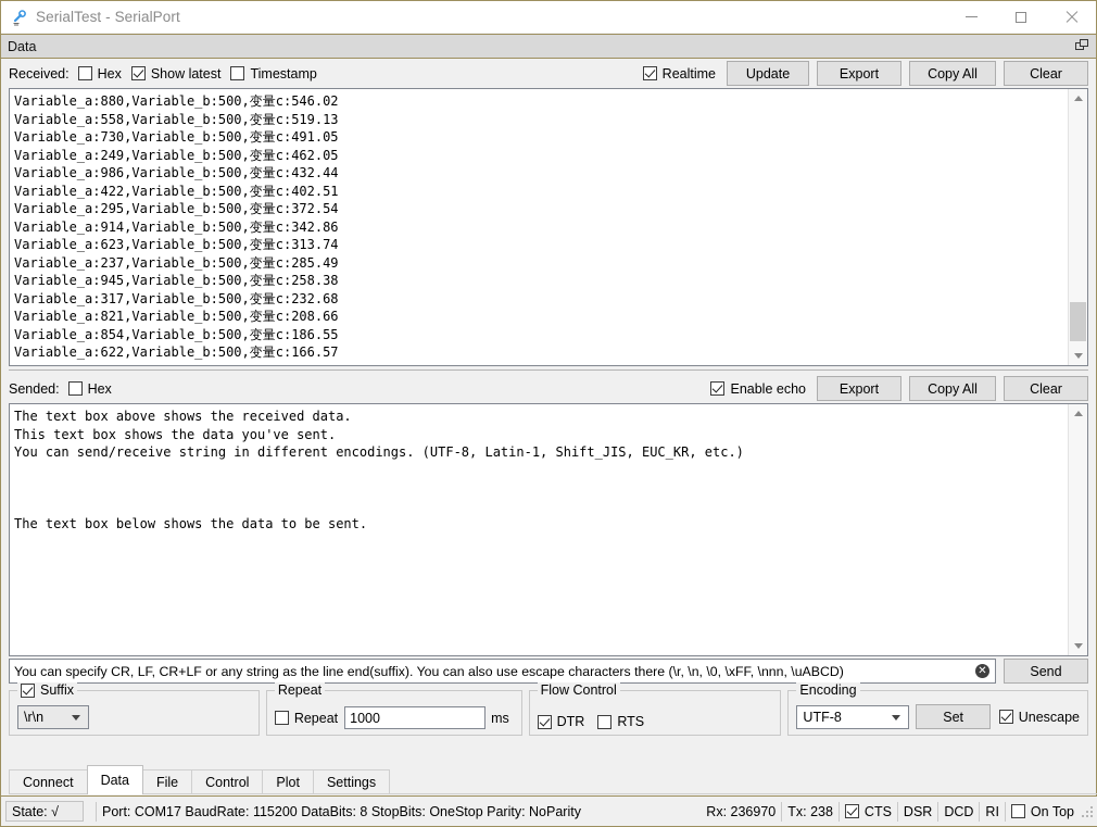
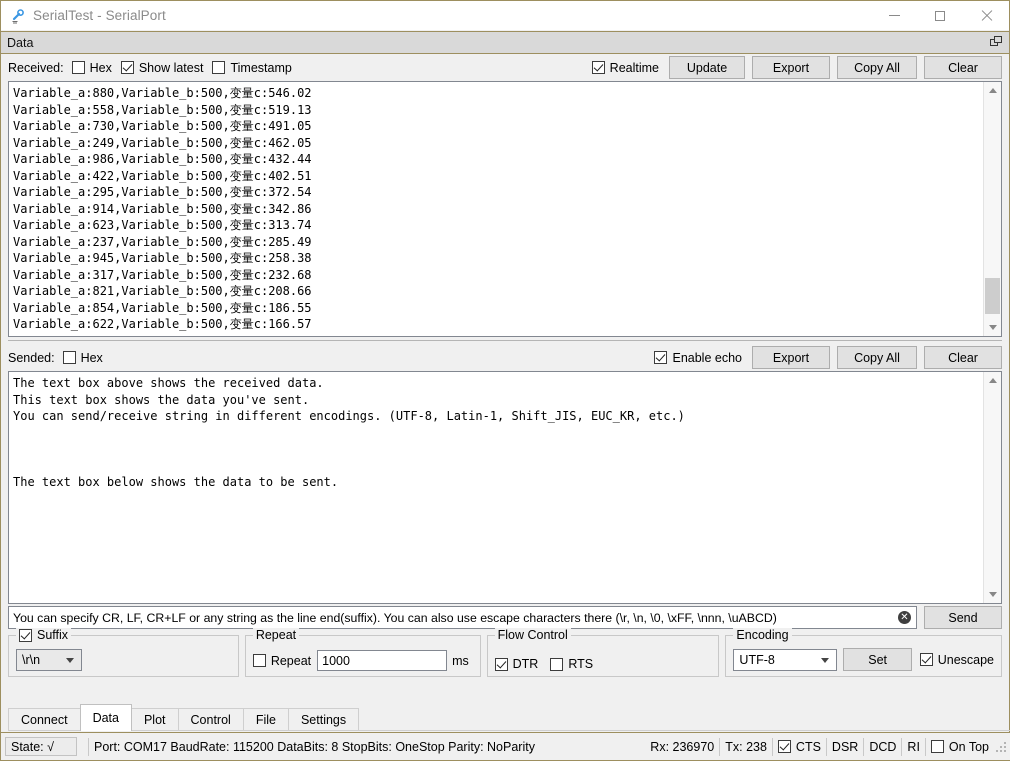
  SerialTest - SerialPort
  Data
  Received:
  Hex
  Show latest
  Timestamp
  Realtime
  Update
  Export
  Copy All
  Clear
  Variable_a:880,Variable_b:500,变量c:546.02
  Variable_a:558,Variable_b:500,变量c:519.13
  Variable_a:730,Variable_b:500,变量c:491.05
  Variable_a:249,Variable_b:500,变量c:462.05
  Variable_a:986,Variable_b:500,变量c:432.44
  Variable_a:422,Variable_b:500,变量c:402.51
  Variable_a:295,Variable_b:500,变量c:372.54
  Variable_a:914,Variable_b:500,变量c:342.86
  Variable_a:623,Variable_b:500,变量c:313.74
  Variable_a:237,Variable_b:500,变量c:285.49
  Variable_a:945,Variable_b:500,变量c:258.38
  Variable_a:317,Variable_b:500,变量c:232.68
  Variable_a:821,Variable_b:500,变量c:208.66
  Variable_a:854,Variable_b:500,变量c:186.55
  Variable_a:622,Variable_b:500,变量c:166.57
  Sended:
  Hex
  Enable echo
  Export
  Copy All
  Clear
  The text box above shows the received data.
  This text box shows the data you've sent.
  You can send/receive string in different encodings. (UTF-8, Latin-1, Shift_JIS, EUC_KR, etc.)
  The text box below shows the data to be sent.
  You can specify CR, LF, CR+LF or any string as the line end(suffix). You can also use escape characters there (\r, \n, \0, \xFF, \nnn, \uABCD)
  ✕
  Send
  Suffix
  \r\n
  Repeat
  Repeat
  1000
  ms
  Flow Control
  DTR
  RTS
  Encoding
  UTF-8
  Set
  Unescape
  Connect
  Data
- File
+ Plot
  Control
- Plot
+ File
  Settings
  State: √
  Port: COM17 BaudRate: 115200 DataBits: 8 StopBits: OneStop Parity: NoParity
  Rx: 236970
  Tx: 238
  CTS
  DSR
  DCD
  RI
  On Top
